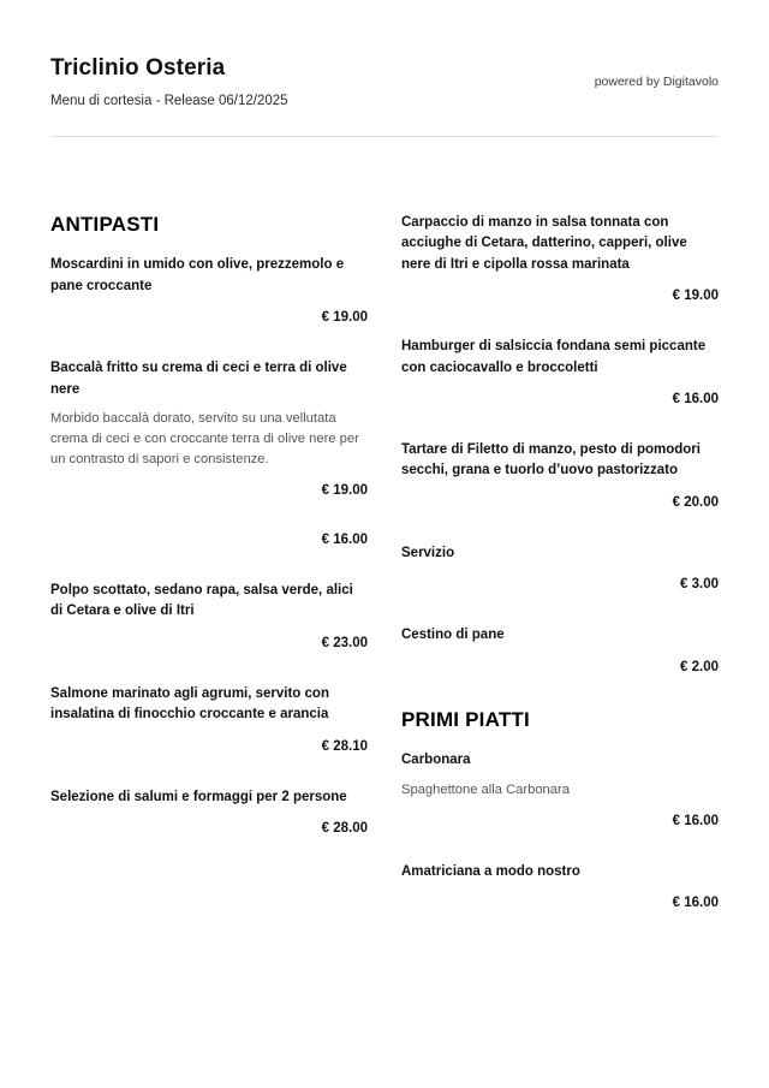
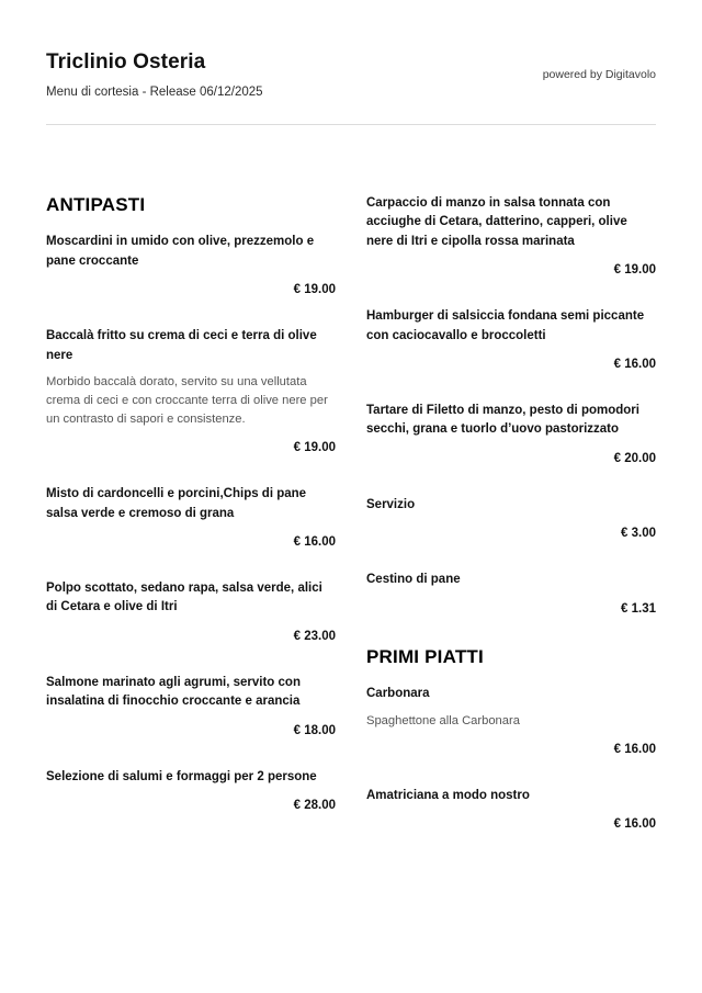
  Triclinio Osteria
  Menu di cortesia - Release 06/12/2025
  powered by Digitavolo
  ANTIPASTI
  Moscardini in umido con olive, prezzemolo e pane croccante
  € 19.00
  Baccalà fritto su crema di ceci e terra di olive nere
  Morbido baccalà dorato, servito su una vellutata crema di ceci e con croccante terra di olive nere per un contrasto di sapori e consistenze.
  € 19.00
+ Misto di cardoncelli e porcini,Chips di pane salsa verde e cremoso di grana
  € 16.00
  Polpo scottato, sedano rapa, salsa verde, alici di Cetara e olive di Itri
  € 23.00
  Salmone marinato agli agrumi, servito con insalatina di finocchio croccante e arancia
- € 28.10
+ € 18.00
  Selezione di salumi e formaggi per 2 persone
  € 28.00
  Carpaccio di manzo in salsa tonnata con acciughe di Cetara, datterino, capperi, olive nere di Itri e cipolla rossa marinata
  € 19.00
  Hamburger di salsiccia fondana semi piccante con caciocavallo e broccoletti
  € 16.00
  Tartare di Filetto di manzo, pesto di pomodori secchi, grana e tuorlo d’uovo pastorizzato
  € 20.00
  Servizio
  € 3.00
  Cestino di pane
- € 2.00
+ € 1.31
  PRIMI PIATTI
  Carbonara
  Spaghettone alla Carbonara
  € 16.00
  Amatriciana a modo nostro
  € 16.00
